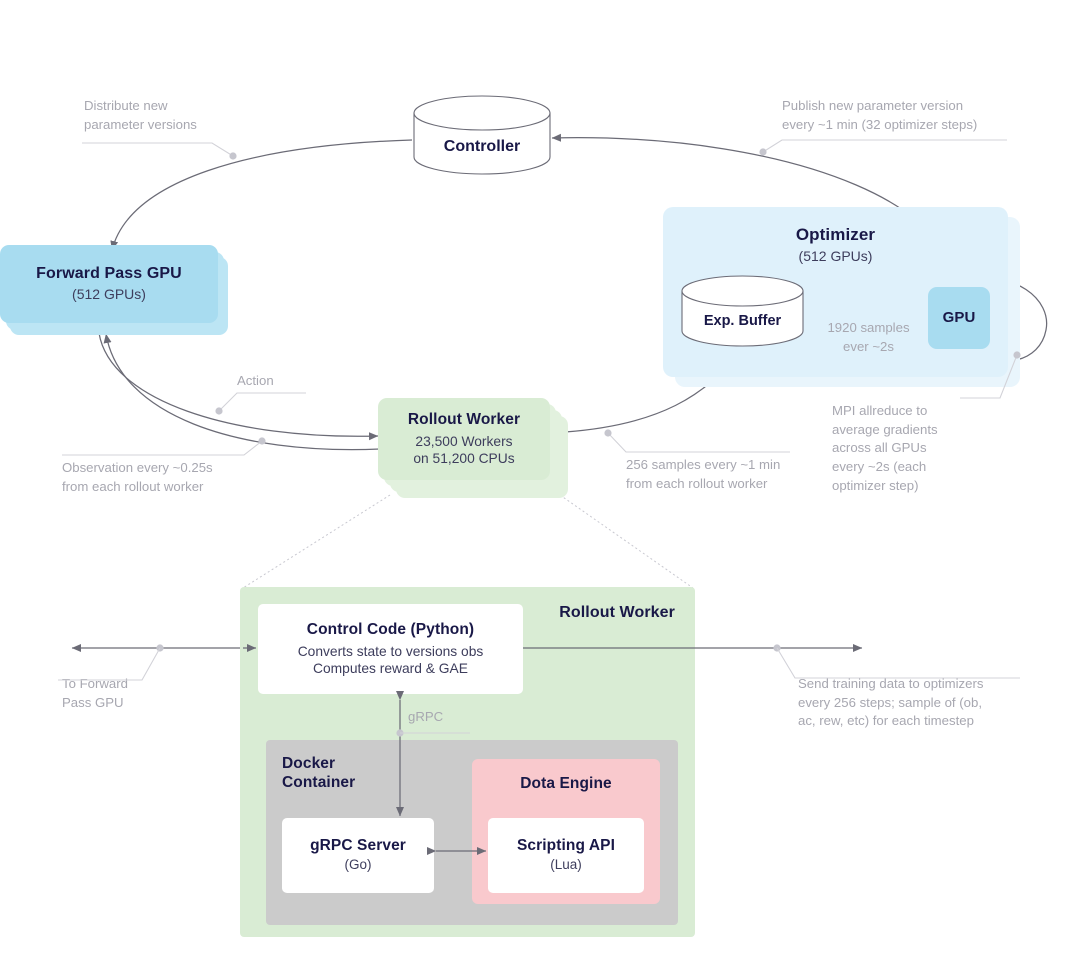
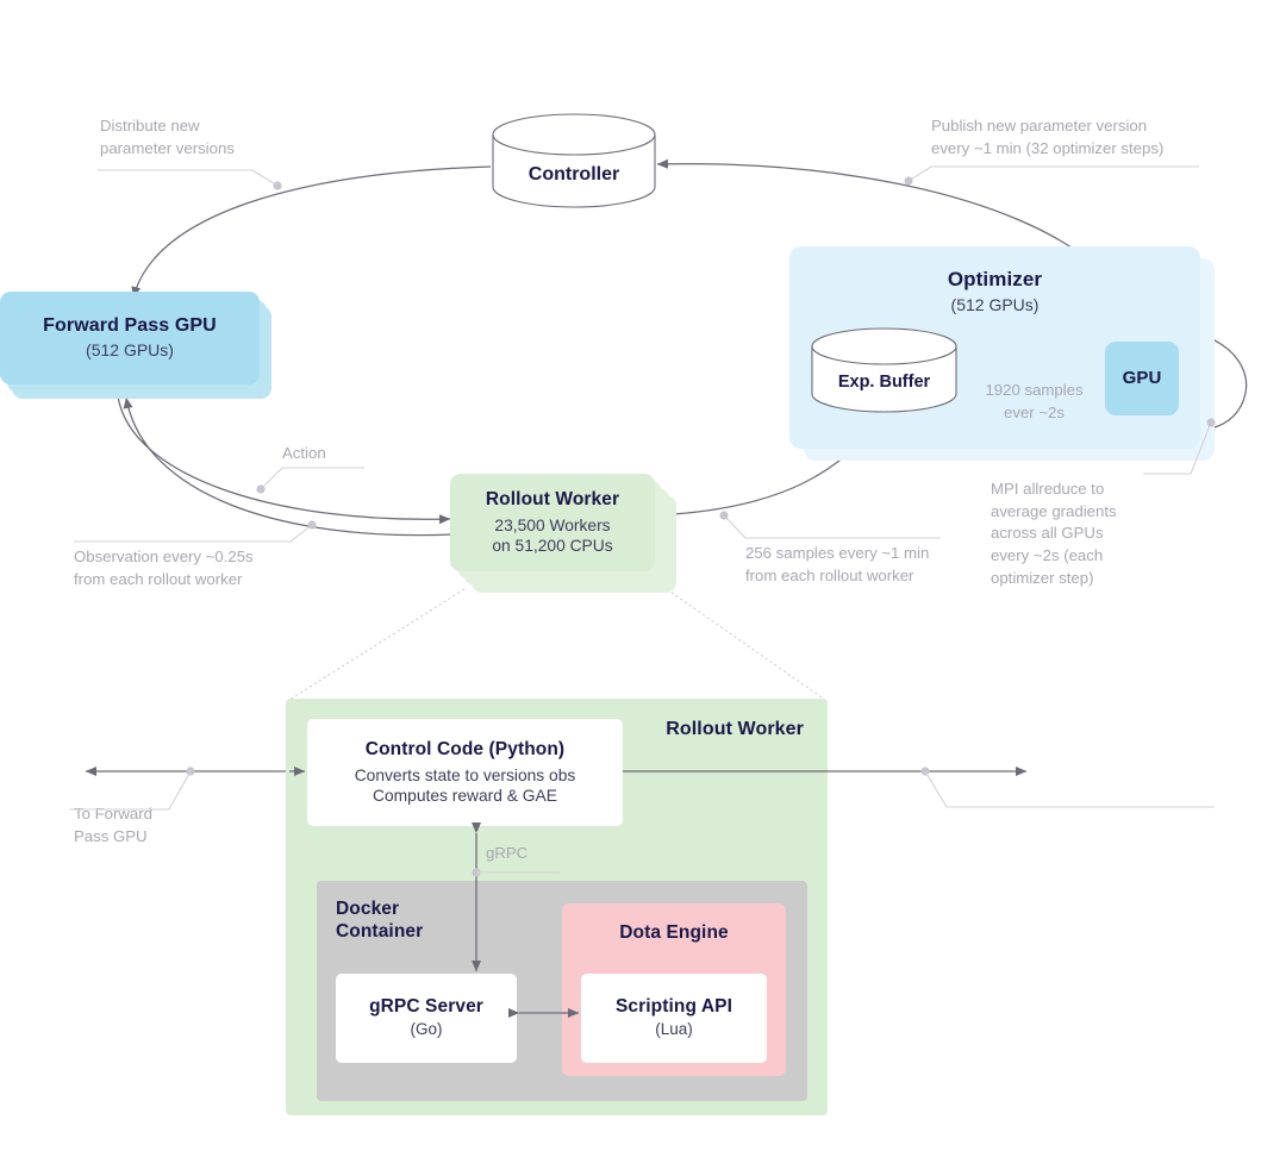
  Controller
  Forward Pass GPU
  (512 GPUs)
  Optimizer
  (512 GPUs)
  Exp. Buffer
  1920 samples
  ever ~2s
  GPU
  Rollout Worker
  23,500 Workers
  on 51,200 CPUs
  Rollout Worker
  Control Code (Python)
  Converts state to versions obs
  Computes reward & GAE
  Docker
  Container
  gRPC Server
  (Go)
  Dota Engine
  Scripting API
  (Lua)
  Distribute new
  parameter versions
  Publish new parameter version
  every ~1 min (32 optimizer steps)
  Action
  Observation every ~0.25s
  from each rollout worker
  256 samples every ~1 min
  from each rollout worker
  MPI allreduce to
  average gradients
  across all GPUs
  every ~2s (each
  optimizer step)
  To Forward
  Pass GPU
- Send training data to optimizers
- every 256 steps; sample of (ob,
- ac, rew, etc) for each timestep
  gRPC
